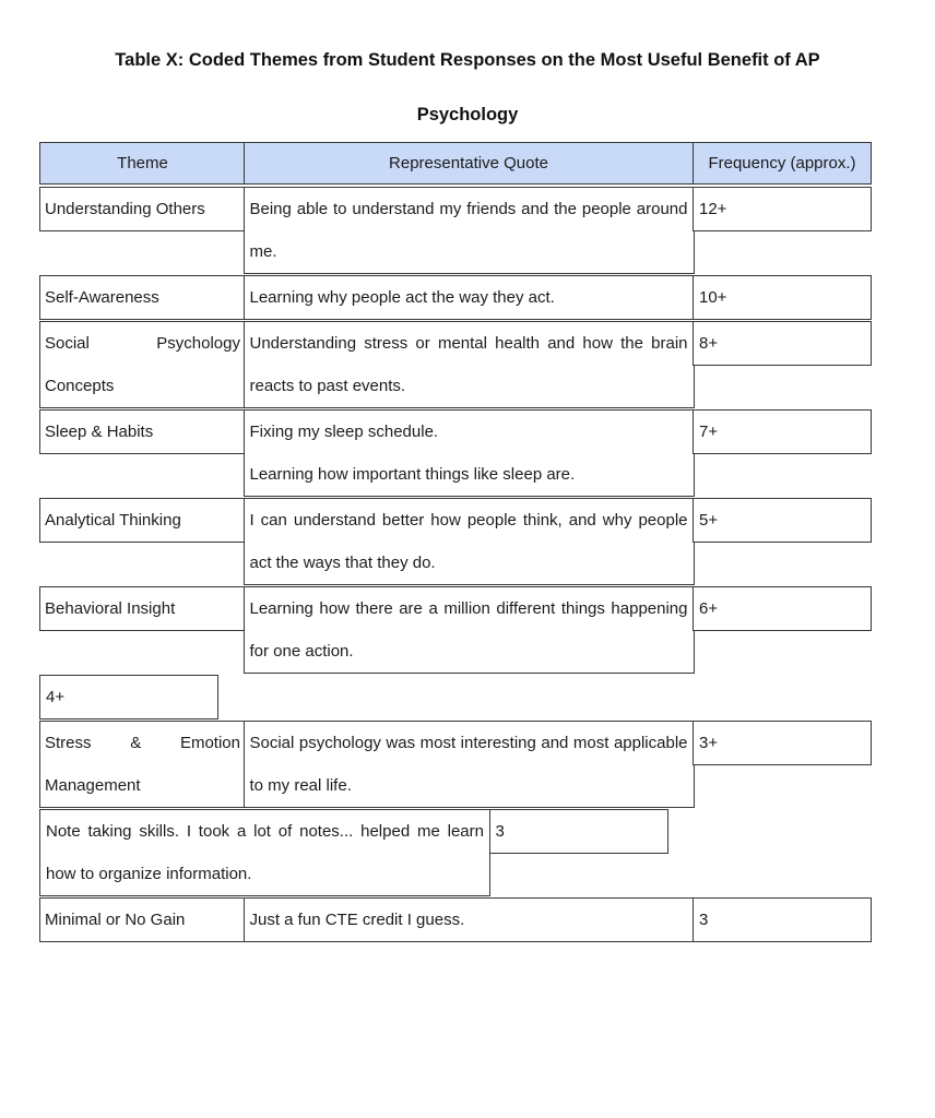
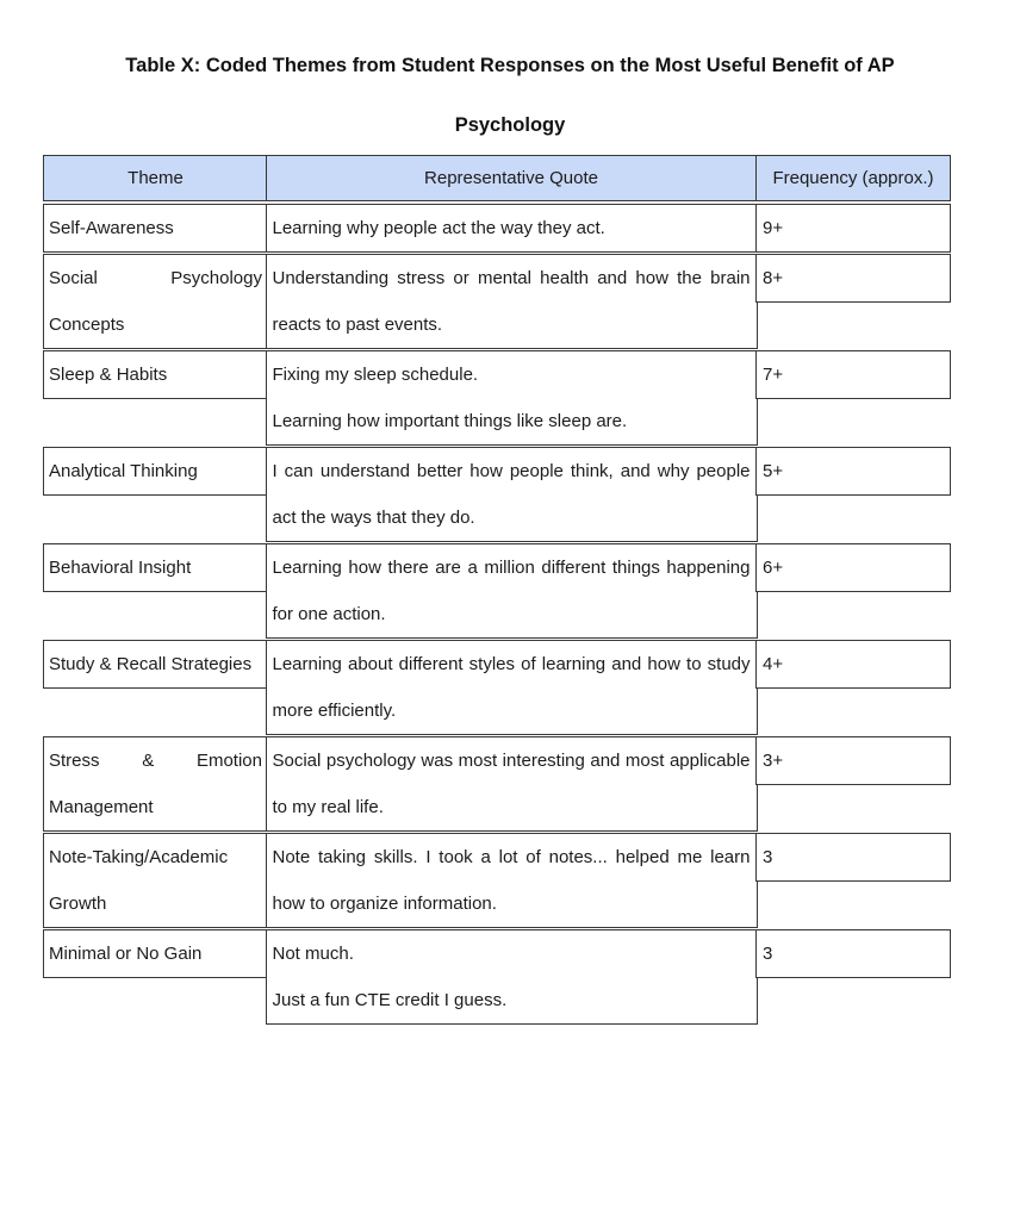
  Table X: Coded Themes from Student Responses on the Most Useful Benefit of AP
  Psychology
  Theme
  Representative Quote
  Frequency (approx.)
- Understanding Others
- Being able to understand my friends and the people around me.
- 12+
  Self-Awareness
  Learning why people act the way they act.
- 10+
+ 9+
  Social Psychology Concepts
  Understanding stress or mental health and how the brain reacts to past events.
  8+
  Sleep & Habits
  Fixing my sleep schedule.
  Learning how important things like sleep are.
  7+
  Analytical Thinking
  I can understand better how people think, and why people act the ways that they do.
  5+
  Behavioral Insight
  Learning how there are a million different things happening for one action.
  6+
+ Study & Recall Strategies
+ Learning about different styles of learning and how to study more efficiently.
  4+
  Stress & Emotion Management
  Social psychology was most interesting and most applicable to my real life.
  3+
+ Note-Taking/Academic Growth
  Note taking skills. I took a lot of notes... helped me learn how to organize information.
  3
  Minimal or No Gain
+ Not much.
  Just a fun CTE credit I guess.
  3
